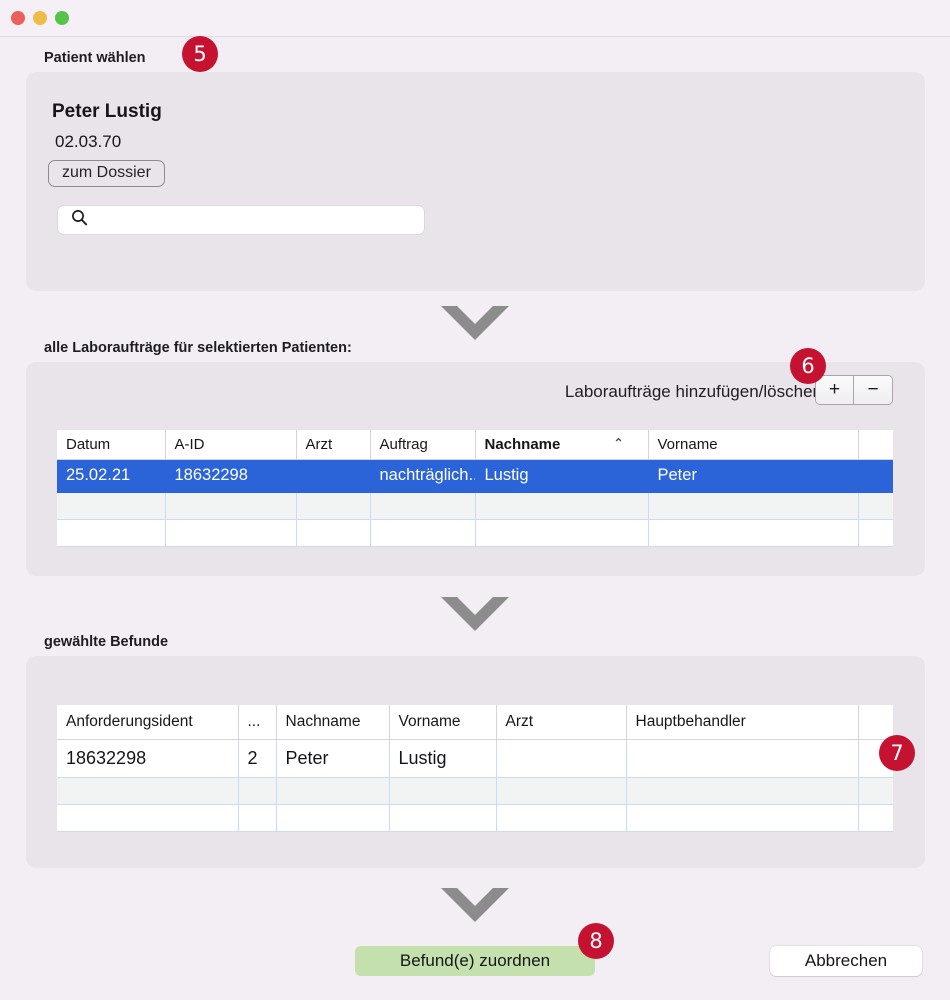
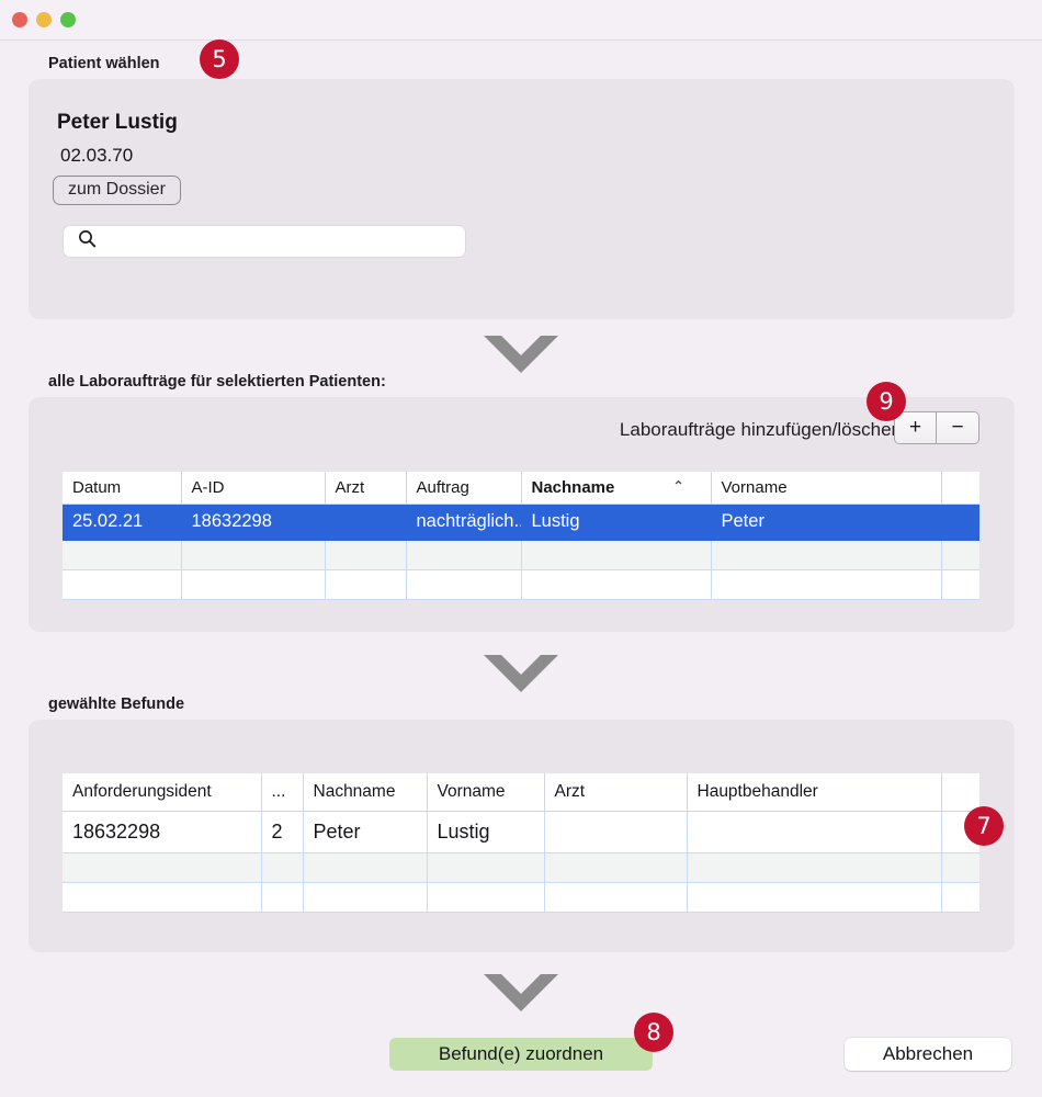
  Patient wählen
  5
  Peter Lustig
  02.03.70
  zum Dossier
  alle Laboraufträge für selektierten Patienten:
- 6
+ 9
  Laboraufträge hinzufügen/lösche
  +
  −
  Datum	A-ID	Arzt	Auftrag	Nachname ⌃	Vorname
  25.02.21	18632298		nachträglich.	Lustig	Peter
  gewählte Befunde
  7
  Anforderungsident	...	Nachname	Vorname	Arzt	Hauptbehandler
  18632298	2	Peter	Lustig
  Befund(e) zuordnen
  8
  Abbrechen
